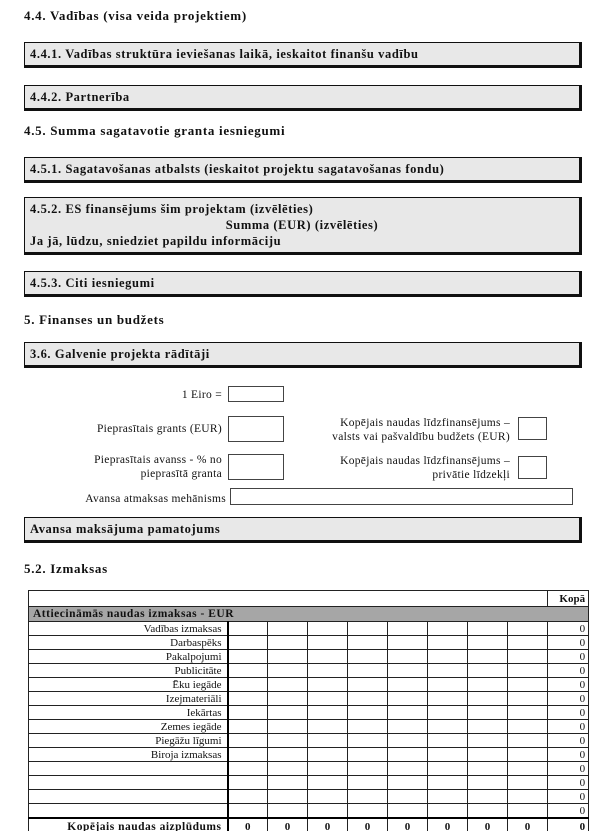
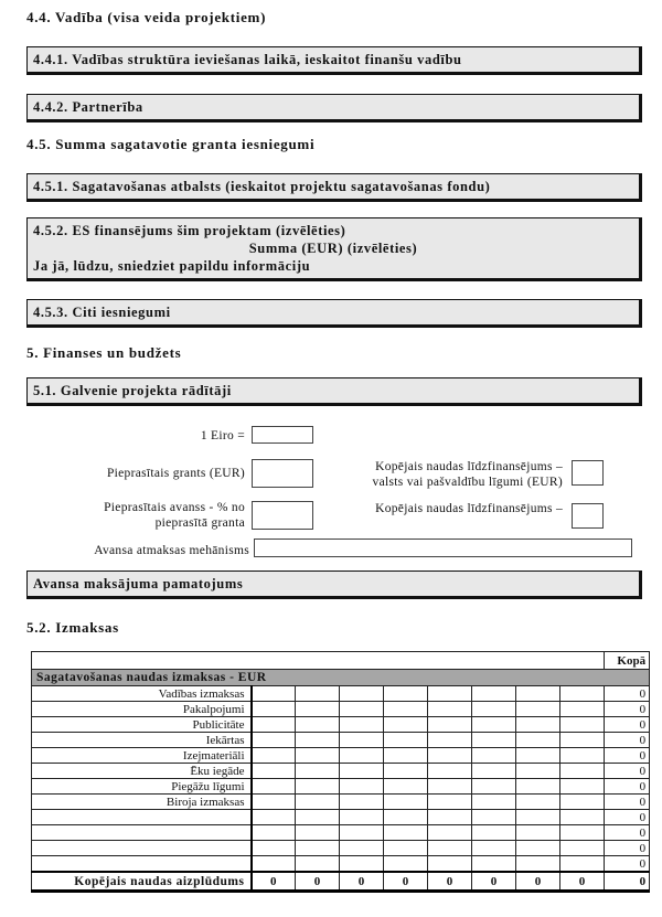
- 4.4. Vadības (visa veida projektiem)
+ 4.4. Vadība (visa veida projektiem)
  4.4.1. Vadības struktūra ieviešanas laikā, ieskaitot finanšu vadību
  4.4.2. Partnerība
  4.5. Summa sagatavotie granta iesniegumi
  4.5.1. Sagatavošanas atbalsts (ieskaitot projektu sagatavošanas fondu)
  4.5.2. ES finansējums šim projektam (izvēlēties)
  Summa (EUR) (izvēlēties)
  Ja jā, lūdzu, sniedziet papildu informāciju
  4.5.3. Citi iesniegumi
  5. Finanses un budžets
- 3.6. Galvenie projekta rādītāji
+ 5.1. Galvenie projekta rādītāji
  1 Eiro =
  Pieprasītais grants (EUR)
  Kopējais naudas līdzfinansējums –
- valsts vai pašvaldību budžets (EUR)
+ valsts vai pašvaldību līgumi (EUR)
  Pieprasītais avanss - % no
  pieprasītā granta
  Kopējais naudas līdzfinansējums –
- privātie līdzekļi
  Avansa atmaksas mehānisms
  Avansa maksājuma pamatojums
  5.2. Izmaksas
  	Kopā
- Attiecināmās naudas izmaksas - EUR
+ Sagatavošanas naudas izmaksas - EUR
  Vadības izmaksas									0
- Darbaspēks									0
  Pakalpojumi									0
  Publicitāte									0
- Ēku iegāde									0
+ Iekārtas									0
  Izejmateriāli									0
- Iekārtas									0
+ Ēku iegāde									0
- Zemes iegāde									0
  Piegāžu līgumi									0
  Biroja izmaksas									0
  									0
  									0
  									0
  									0
  Kopējais naudas aizplūdums	0	0	0	0	0	0	0	0	0
